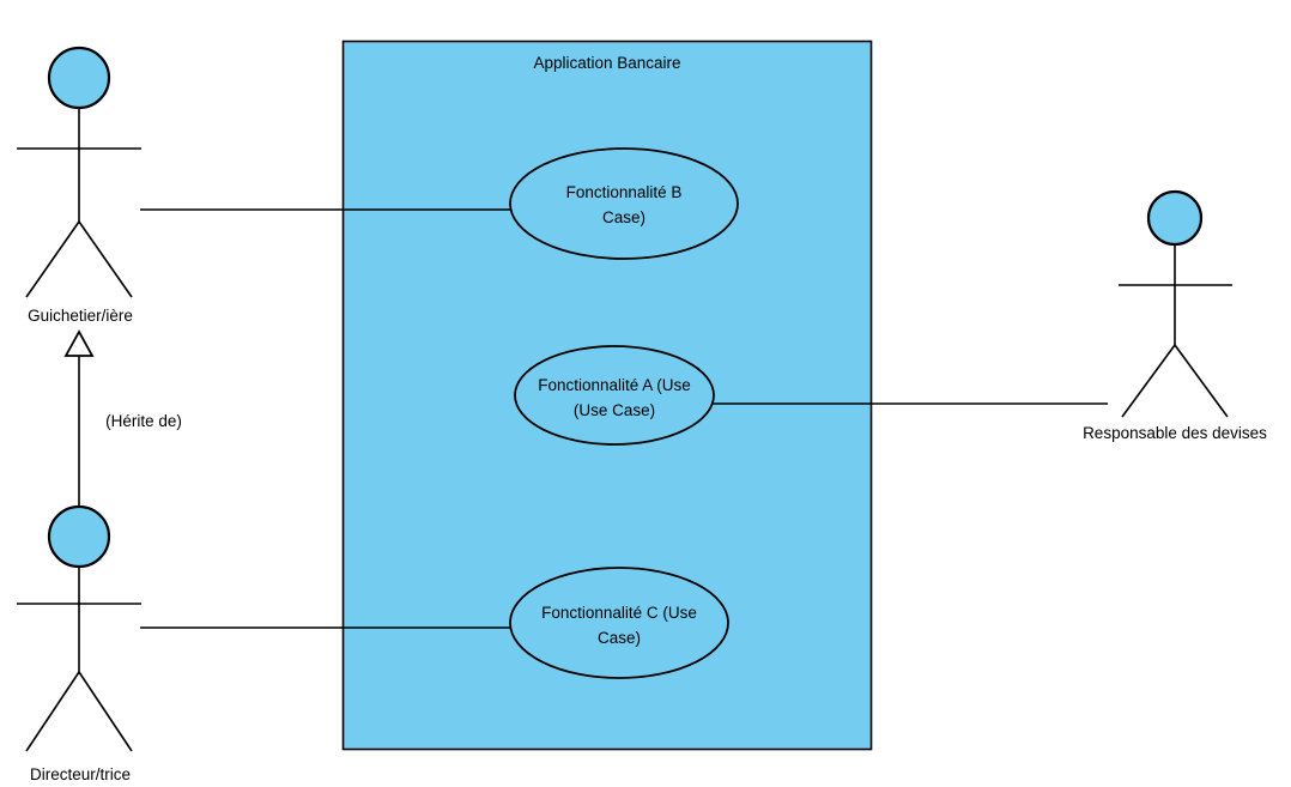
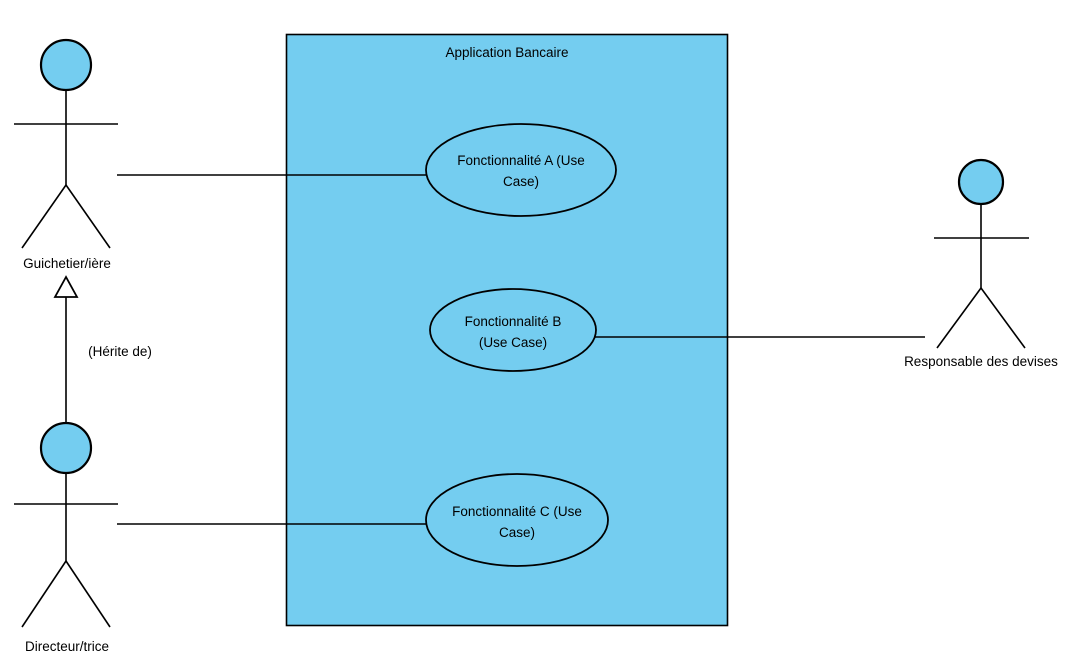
  Application Bancaire
- Fonctionnalité B
+ Fonctionnalité A (Use
  Case)
- Fonctionnalité A (Use
+ Fonctionnalité B
  (Use Case)
  Fonctionnalité C (Use
  Case)
  Guichetier/ière
  Directeur/trice
  Responsable des devises
  (Hérite de)
